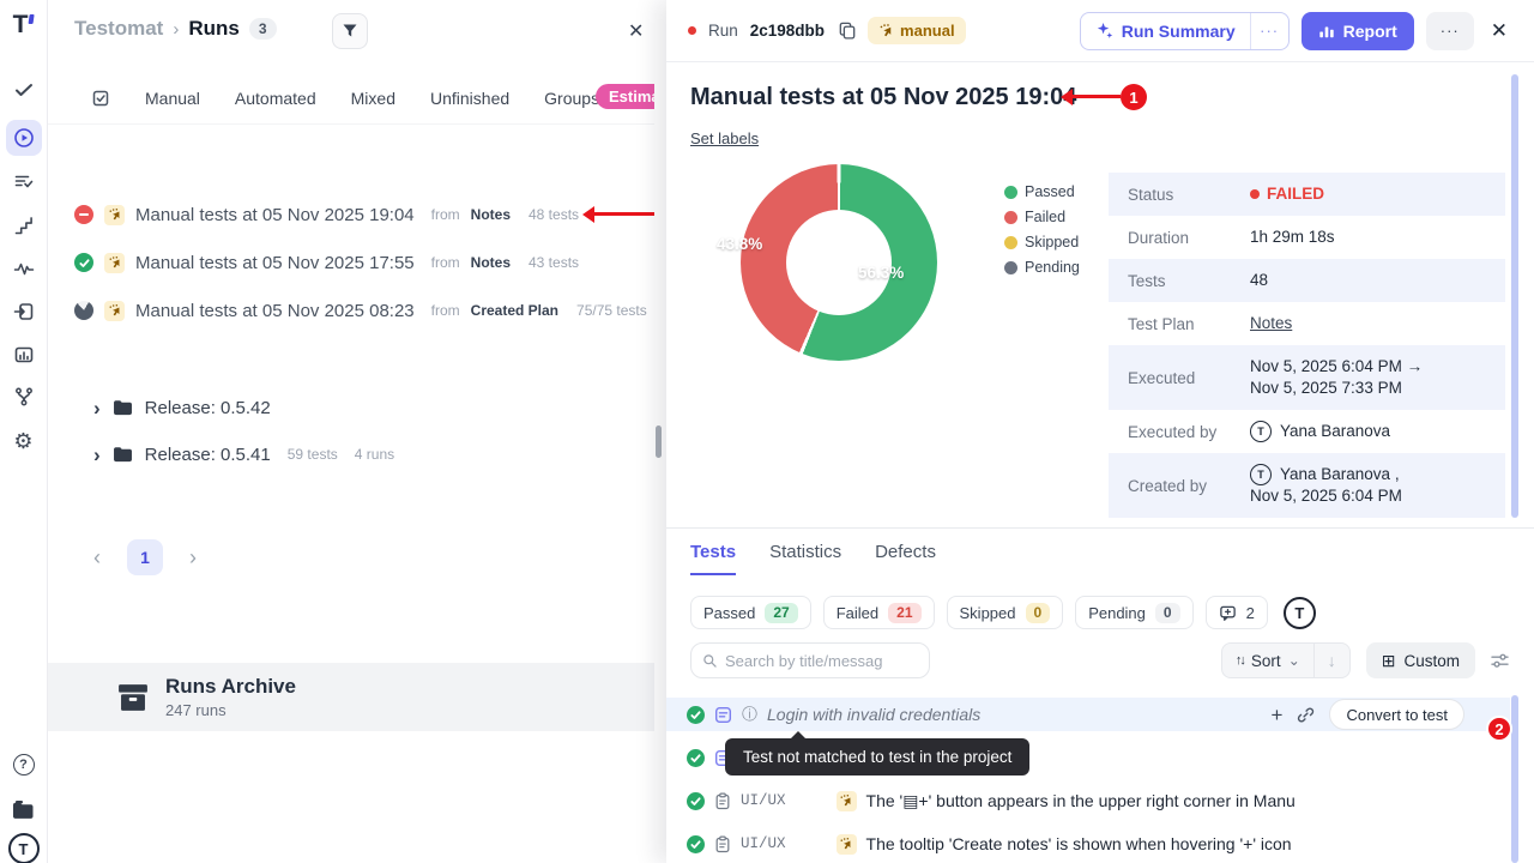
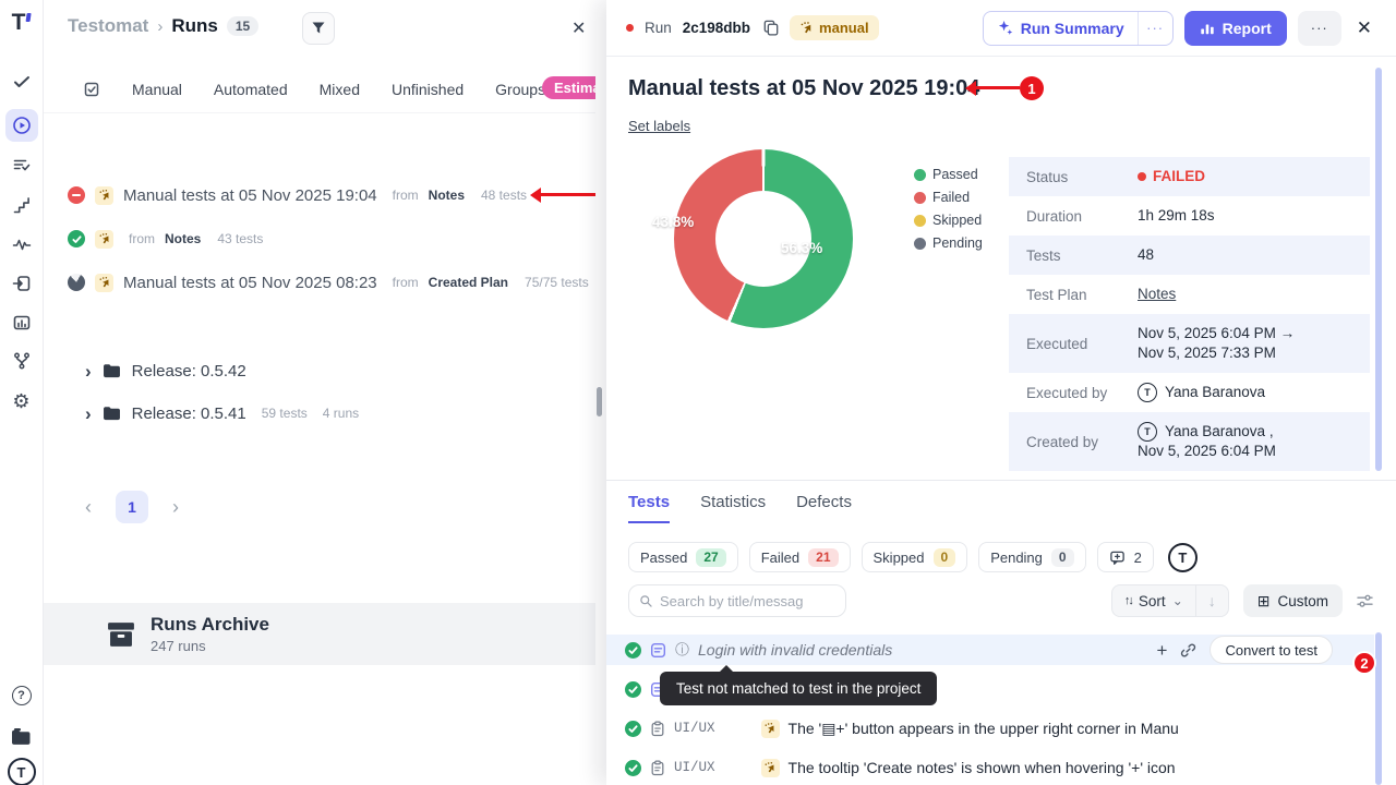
  T
  ⚙
  ?
  T
  Testomat
  ›
  Runs
- 3
+ 15
  ✕
  Manual
  Automated
  Mixed
  Unfinished
  Group
  Manual tests at 05 Nov 2025 19:04
  from
  Notes
  48 tests
- Manual tests at 05 Nov 2025 17:55
  from
  Notes
  43 tests
  Manual tests at 05 Nov 2025 08:23
  from
  Created Plan
  75/75 tests
  ›
  Release: 0.5.42
  ›
  Release: 0.5.41
  59 tests
  4 runs
  ‹
  1
  ›
  Runs Archive
  247 runs
  Run
  2c198dbb
  manual
  Run Summary
  ···
  Report
  ···
  ✕
  Manual tests at 05 Nov 2025 19:04
  1
  Set labels
  43.8%
  56.3%
  Passed
  Failed
  Skipped
  Pending
  Status
  FAILED
  Duration
  1h 29m 18s
  Tests
  48
  Test Plan
  Notes
  Executed
  Nov 5, 2025 6:04 PM →
  Nov 5, 2025 7:33 PM
  Executed by
  T
  Yana Baranova
  Created by
  T
  Yana Baranova ,
  Nov 5, 2025 6:04 PM
  Tests
  Statistics
  Defects
  Passed
  27
  Failed
  21
  Skipped
  0
  Pending
  0
  2
  T
  Search by title/messag
  ↑↓
  Sort
  ⌄
  ↓
  ⊞
  Custom
  ⓘ
  Login with invalid credentials
  +
  Convert to test
  2
  Test not matched to test in the project
  UI/UX
  The '▤+' button appears in the upper right corner in Manu
  UI/UX
  The tooltip 'Create notes' is shown when hovering '+' icon
